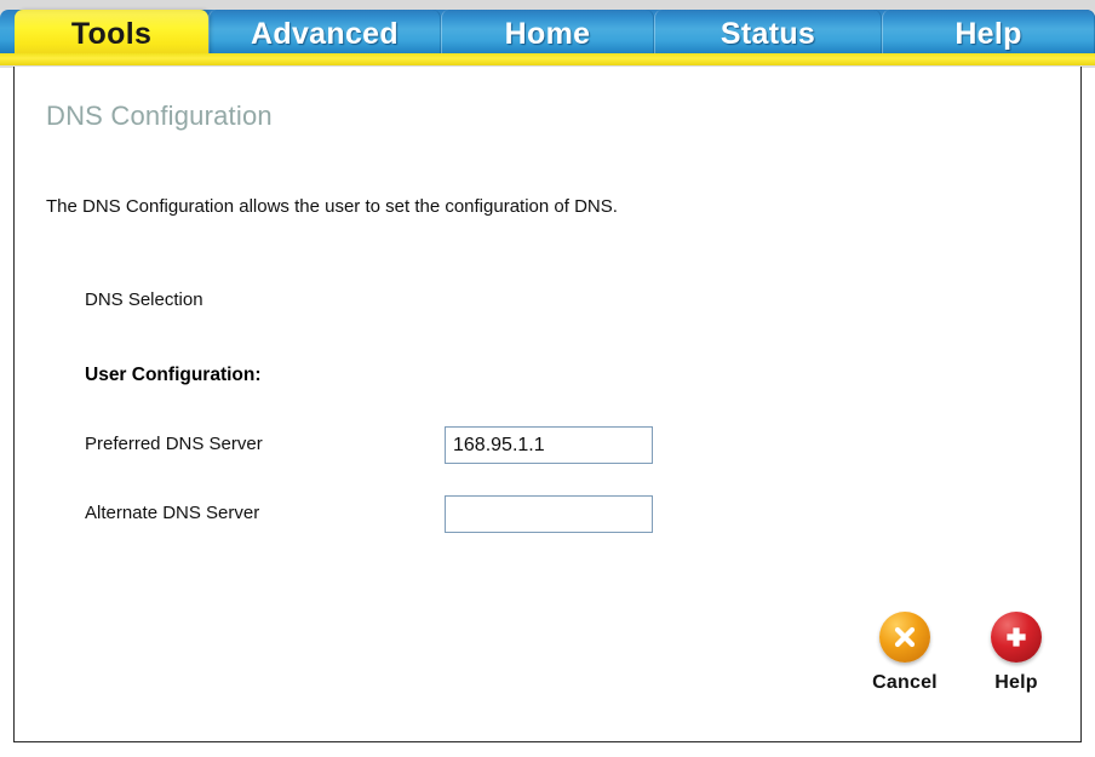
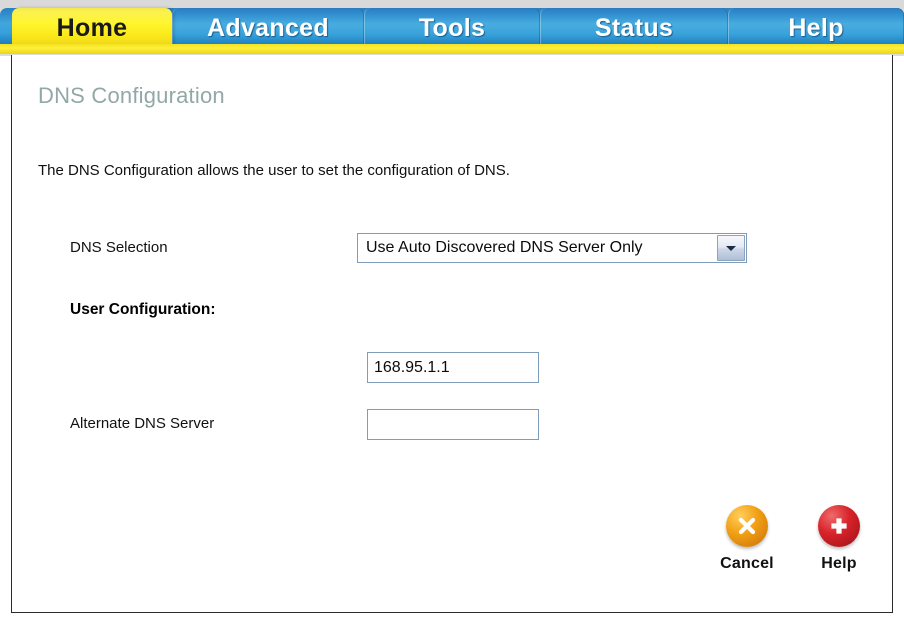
  Advanced
- Home
+ Tools
  Status
  Help
- Tools
+ Home
  DNS Configuration
  The DNS Configuration allows the user to set the configuration of DNS.
  DNS Selection
+ Use Auto Discovered DNS Server Only
  User Configuration:
- Preferred DNS Server
  168.95.1.1
  Alternate DNS Server
  Cancel
  Help
